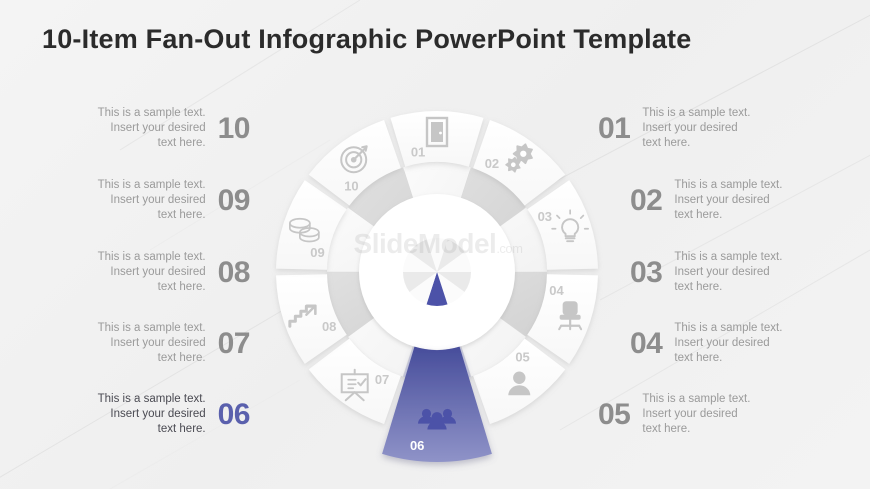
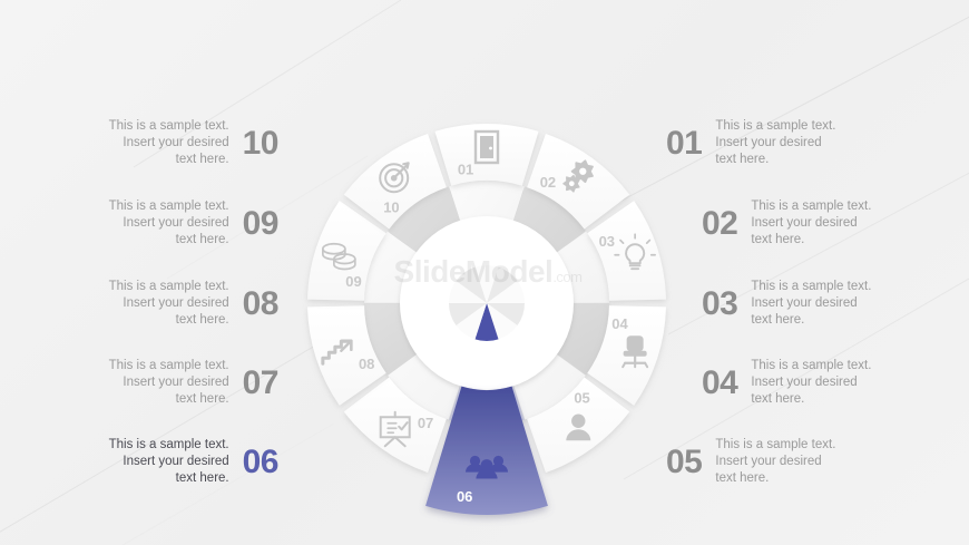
- 10-Item Fan-Out Infographic PowerPoint Template
  01
  02
  03
  04
  05
  06
  07
  08
  09
  10
  SlideModel.com
  This is a sample text.
  Insert your desired
  text here.
  10
  This is a sample text.
  Insert your desired
  text here.
  09
  This is a sample text.
  Insert your desired
  text here.
  08
  This is a sample text.
  Insert your desired
  text here.
  07
  This is a sample text.
  Insert your desired
  text here.
  06
  01
  This is a sample text.
  Insert your desired
  text here.
  02
  This is a sample text.
  Insert your desired
  text here.
  03
  This is a sample text.
  Insert your desired
  text here.
  04
  This is a sample text.
  Insert your desired
  text here.
  05
  This is a sample text.
  Insert your desired
  text here.
